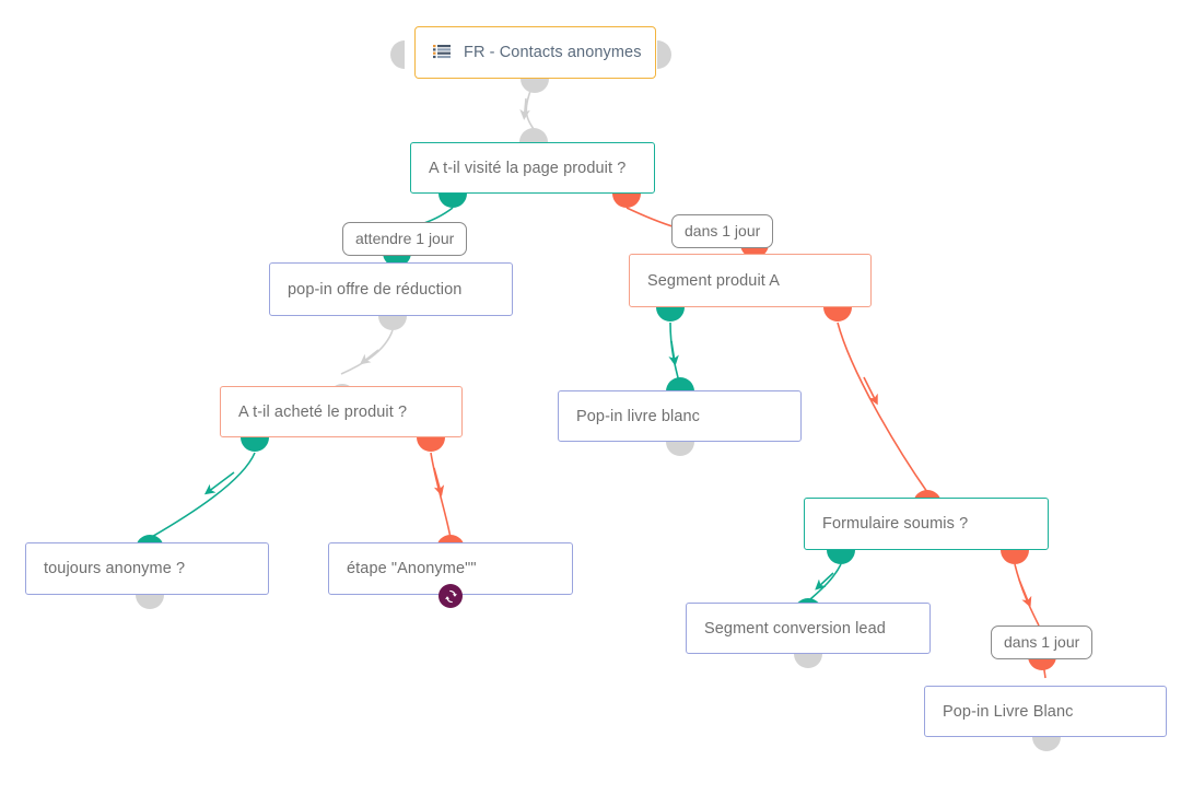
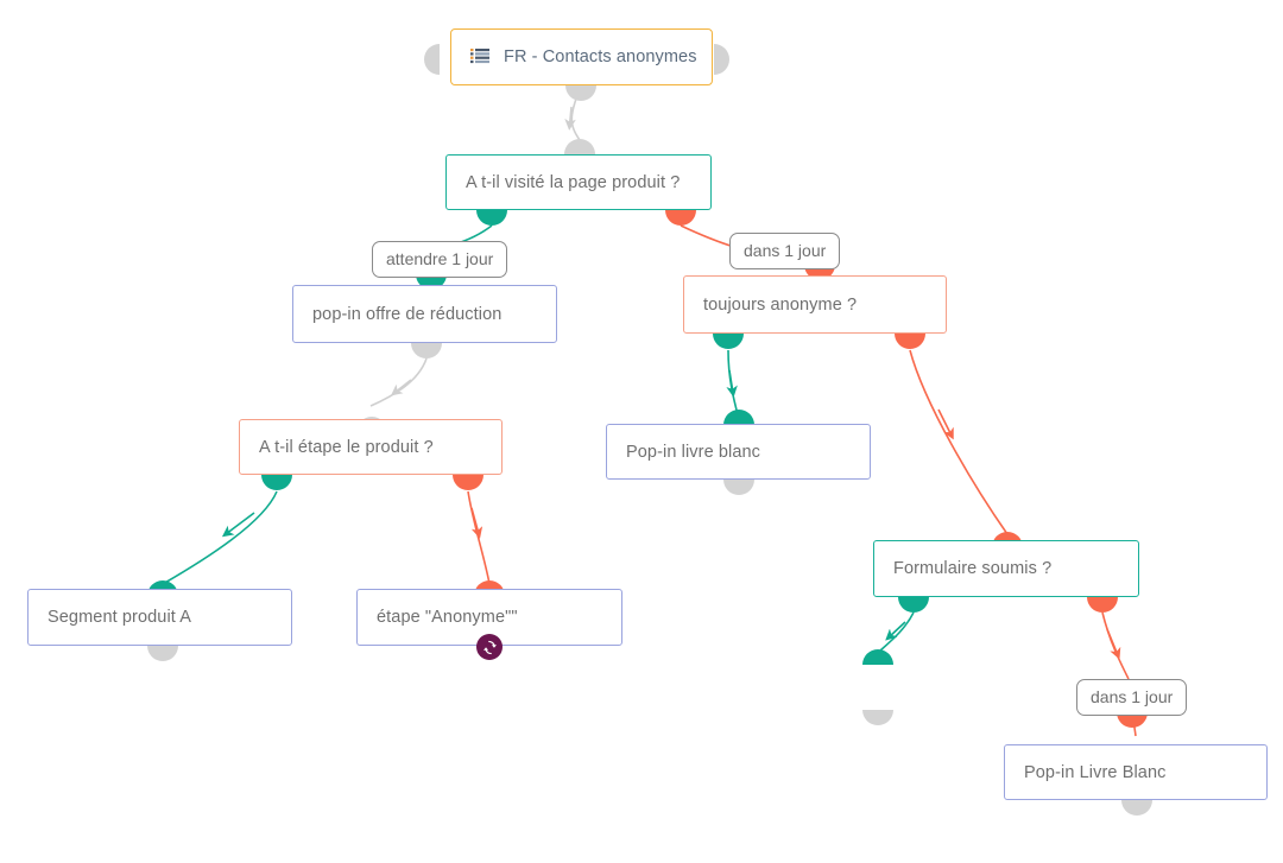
  FR - Contacts anonymes
  A t-il visité la page produit ?
  pop-in offre de réduction
- Segment produit A
+ toujours anonyme ?
- A t-il acheté le produit ?
+ A t-il étape le produit ?
  Pop-in livre blanc
- toujours anonyme ?
+ Segment produit A
  étape "Anonyme""
  Formulaire soumis ?
- Segment conversion lead
  Pop-in Livre Blanc
  attendre 1 jour
  dans 1 jour
  dans 1 jour
